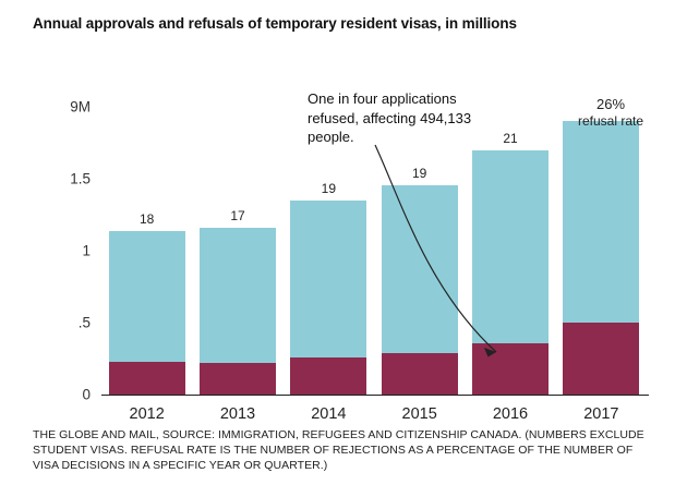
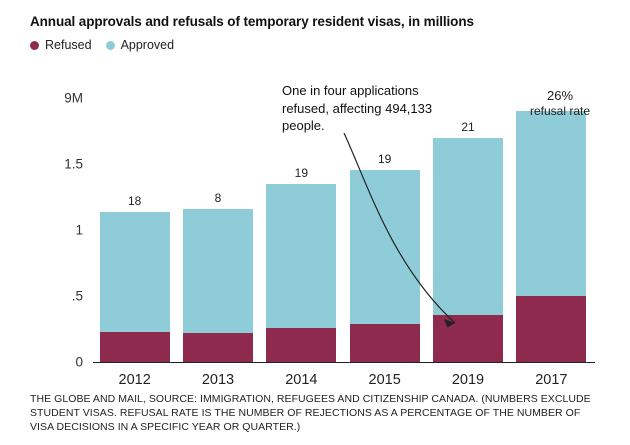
  Annual approvals and refusals of temporary resident visas, in millions
+ Refused
+ Approved
  0
  .5
  1
  1.5
  9M
  18
  2012
- 17
+ 8
  2013
  19
  2014
  19
  2015
  21
- 2016
+ 2019
  2017
  One in four applications refused, affecting 494,133 people.
  26%
  refusal rate
  THE GLOBE AND MAIL, SOURCE: IMMIGRATION, REFUGEES AND CITIZENSHIP CANADA. (NUMBERS EXCLUDE STUDENT VISAS. REFUSAL RATE IS THE NUMBER OF REJECTIONS AS A PERCENTAGE OF THE NUMBER OF VISA DECISIONS IN A SPECIFIC YEAR OR QUARTER.)
